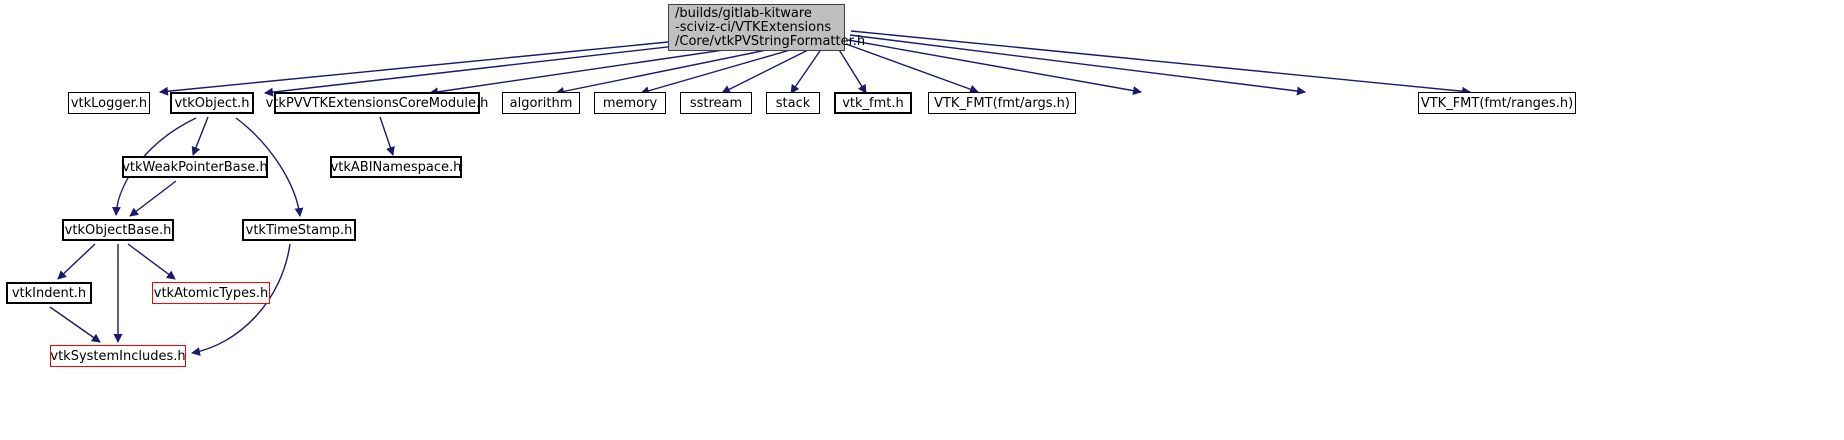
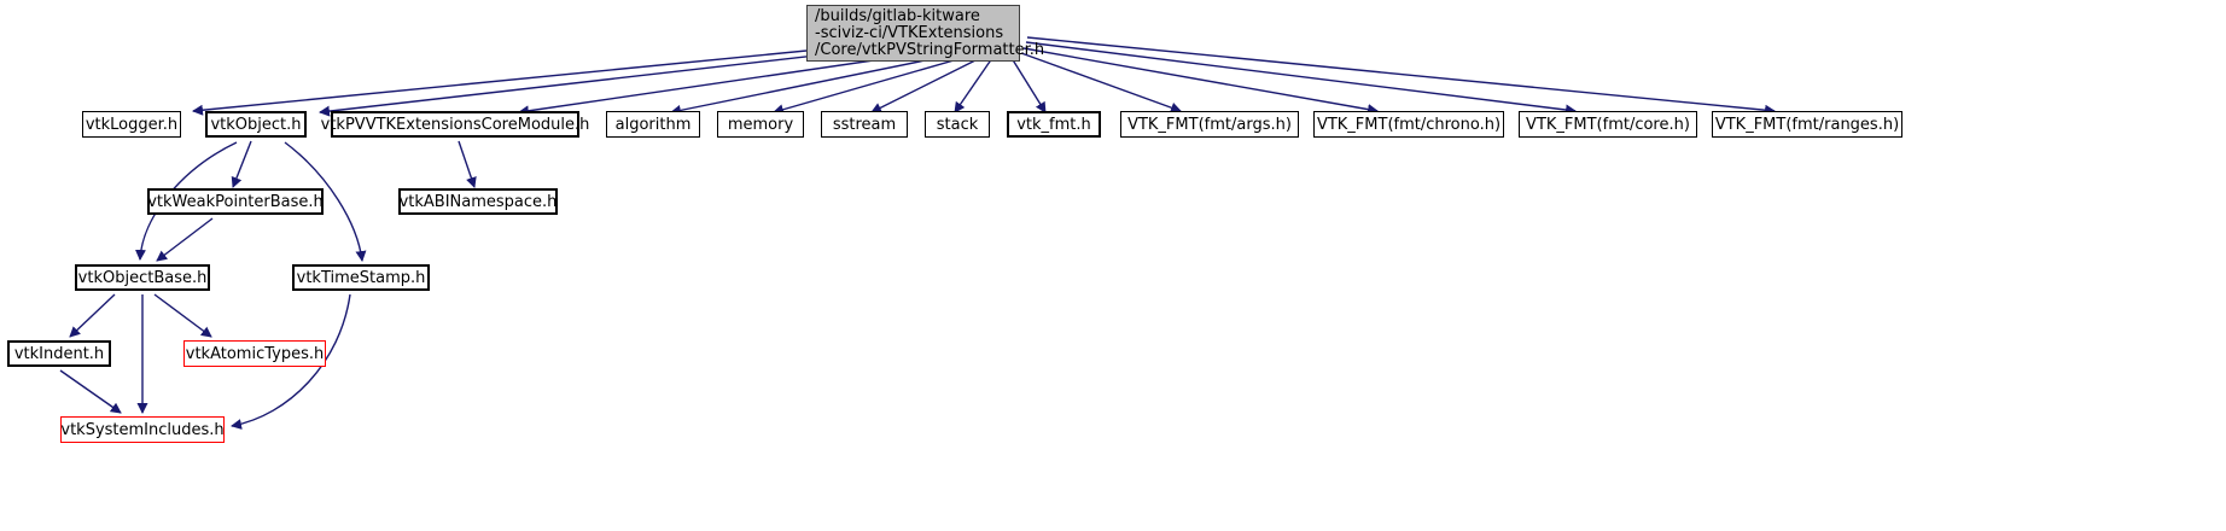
  /builds/gitlab-kitware
  -sciviz-ci/VTKExtensions
  /Core/vtkPVStringFormatter.h
  vtkLogger.h
  vtkObject.h
  vtkPVVTKExtensionsCoreModule.h
  algorithm
  memory
  sstream
  stack
  vtk_fmt.h
  VTK_FMT(fmt/args.h)
+ VTK_FMT(fmt/chrono.h)
+ VTK_FMT(fmt/core.h)
  VTK_FMT(fmt/ranges.h)
  vtkWeakPointerBase.h
  vtkABINamespace.h
  vtkObjectBase.h
  vtkTimeStamp.h
  vtkIndent.h
  vtkAtomicTypes.h
  vtkSystemIncludes.h
